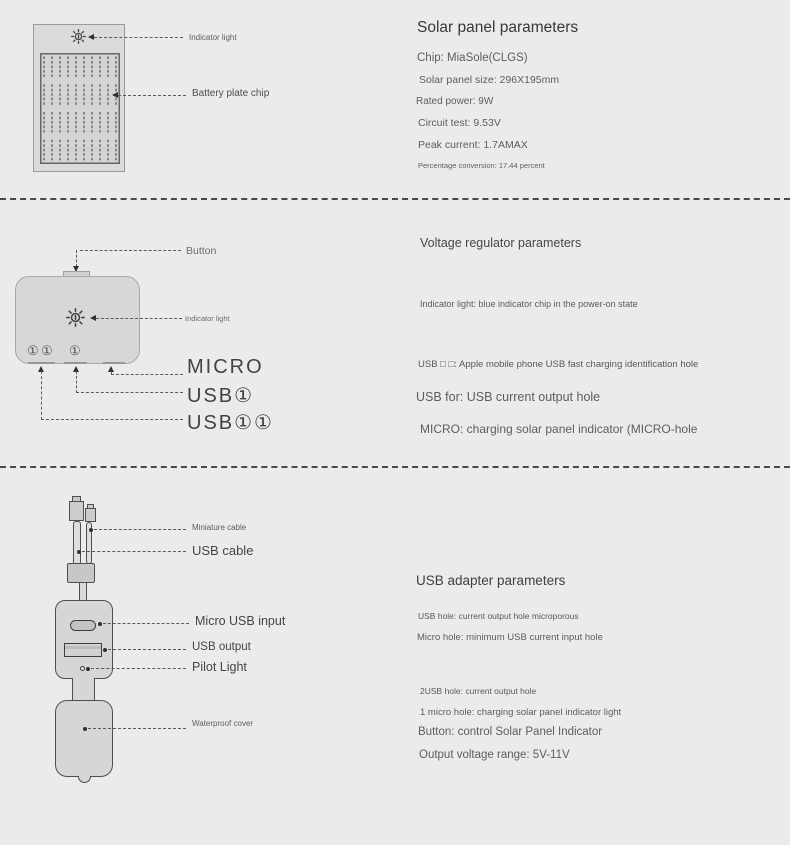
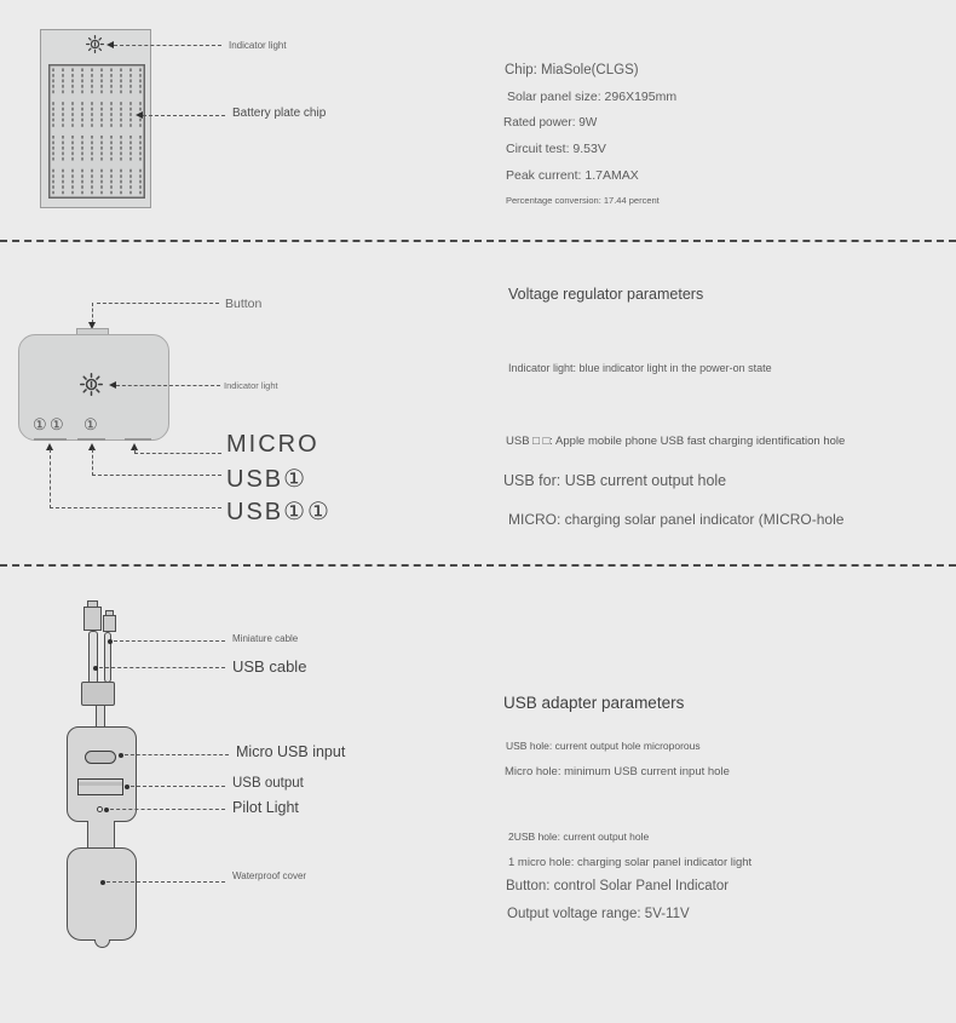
  Indicator light
  Battery plate chip
- Solar panel parameters
  Chip: MiaSole(CLGS)
  Solar panel size: 296X195mm
  Rated power: 9W
  Circuit test: 9.53V
  Peak current: 1.7AMAX
  Percentage conversion: 17.44 percent
  Button
  Indicator light
  ①
  ①
  ①
  MICRO
  USB①
  USB①①
  Voltage regulator parameters
- Indicator light: blue indicator chip in the power-on state
+ Indicator light: blue indicator light in the power-on state
  USB □ □: Apple mobile phone USB fast charging identification hole
  USB for: USB current output hole
  MICRO: charging solar panel indicator (MICRO-hole
  Miniature cable
  USB cable
  Micro USB input
  USB output
  Pilot Light
  Waterproof cover
  USB adapter parameters
  USB hole: current output hole microporous
  Micro hole: minimum USB current input hole
  2USB hole: current output hole
  1 micro hole: charging solar panel indicator light
  Button: control Solar Panel Indicator
  Output voltage range: 5V-11V
